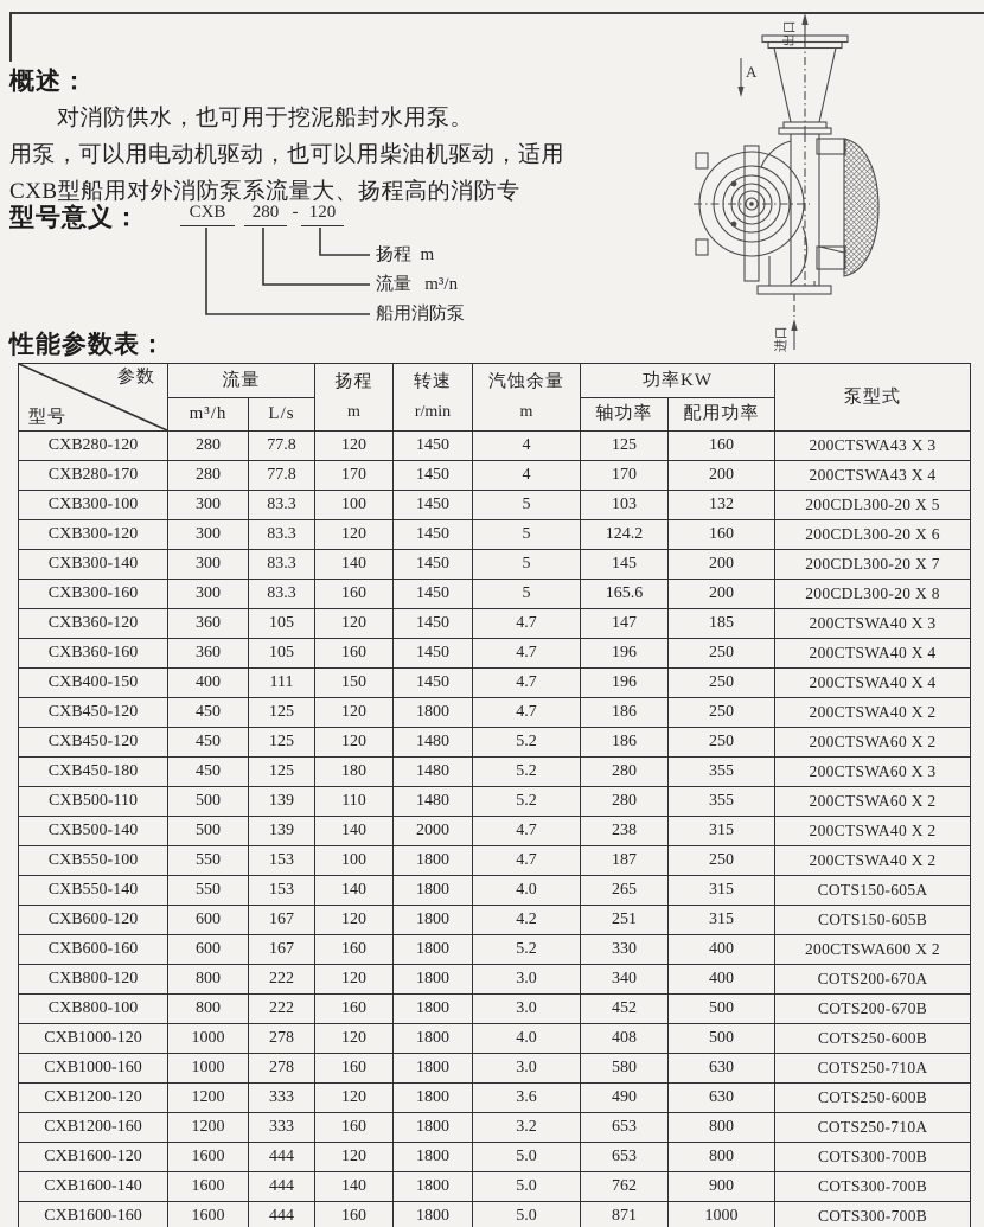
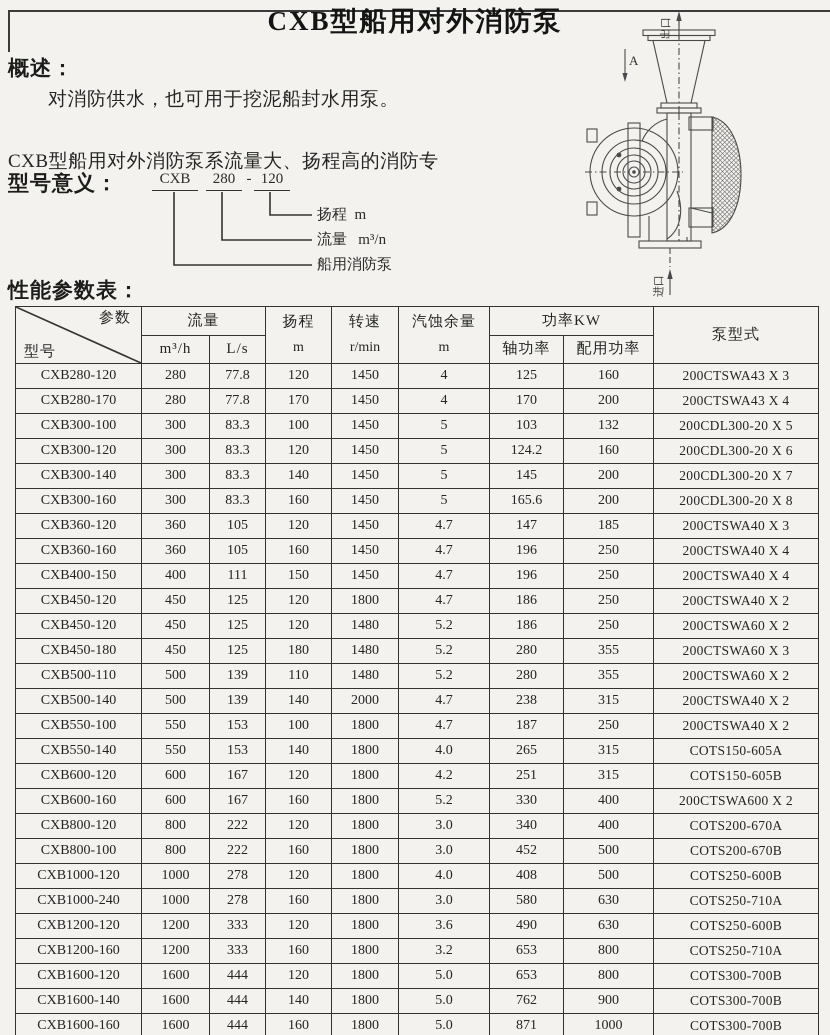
+ CXB型船用对外消防泵
  概述：
  对消防供水，也可用于挖泥船封水用泵。
- 用泵，可以用电动机驱动，也可以用柴油机驱动，适用
  CXB型船用对外消防泵系流量大、扬程高的消防专
  型号意义：
  CXB
  280
  -
  120
  扬程 m
  流量 m³/n
  船用消防泵
  性能参数表：
  A
  参数 型号	流量	扬程 m	转速 r/min	汽蚀余量 m	功率KW	泵型式
  m³/h	L/s	轴功率	配用功率
  CXB280-120	280	77.8	120	1450	4	125	160	200CTSWA43 X 3
  CXB280-170	280	77.8	170	1450	4	170	200	200CTSWA43 X 4
  CXB300-100	300	83.3	100	1450	5	103	132	200CDL300-20 X 5
  CXB300-120	300	83.3	120	1450	5	124.2	160	200CDL300-20 X 6
  CXB300-140	300	83.3	140	1450	5	145	200	200CDL300-20 X 7
  CXB300-160	300	83.3	160	1450	5	165.6	200	200CDL300-20 X 8
  CXB360-120	360	105	120	1450	4.7	147	185	200CTSWA40 X 3
  CXB360-160	360	105	160	1450	4.7	196	250	200CTSWA40 X 4
  CXB400-150	400	111	150	1450	4.7	196	250	200CTSWA40 X 4
  CXB450-120	450	125	120	1800	4.7	186	250	200CTSWA40 X 2
  CXB450-120	450	125	120	1480	5.2	186	250	200CTSWA60 X 2
  CXB450-180	450	125	180	1480	5.2	280	355	200CTSWA60 X 3
  CXB500-110	500	139	110	1480	5.2	280	355	200CTSWA60 X 2
  CXB500-140	500	139	140	2000	4.7	238	315	200CTSWA40 X 2
  CXB550-100	550	153	100	1800	4.7	187	250	200CTSWA40 X 2
  CXB550-140	550	153	140	1800	4.0	265	315	COTS150-605A
  CXB600-120	600	167	120	1800	4.2	251	315	COTS150-605B
  CXB600-160	600	167	160	1800	5.2	330	400	200CTSWA600 X 2
  CXB800-120	800	222	120	1800	3.0	340	400	COTS200-670A
  CXB800-100	800	222	160	1800	3.0	452	500	COTS200-670B
  CXB1000-120	1000	278	120	1800	4.0	408	500	COTS250-600B
- CXB1000-160	1000	278	160	1800	3.0	580	630	COTS250-710A
+ CXB1000-240	1000	278	160	1800	3.0	580	630	COTS250-710A
  CXB1200-120	1200	333	120	1800	3.6	490	630	COTS250-600B
  CXB1200-160	1200	333	160	1800	3.2	653	800	COTS250-710A
  CXB1600-120	1600	444	120	1800	5.0	653	800	COTS300-700B
  CXB1600-140	1600	444	140	1800	5.0	762	900	COTS300-700B
  CXB1600-160	1600	444	160	1800	5.0	871	1000	COTS300-700B
